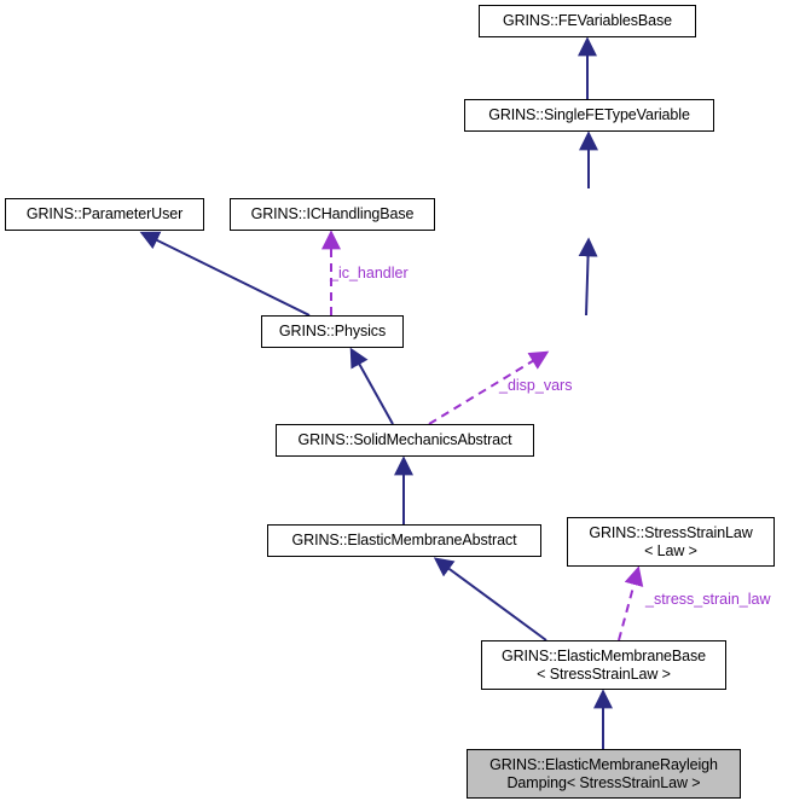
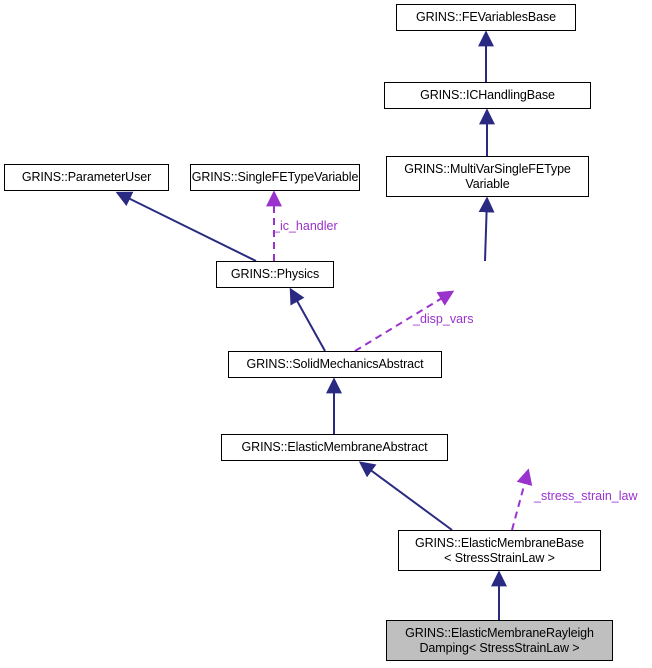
  GRINS::FEVariablesBase
- GRINS::SingleFETypeVariable
+ GRINS::ICHandlingBase
+ GRINS::MultiVarSingleFEType
+ Variable
  GRINS::ParameterUser
- GRINS::ICHandlingBase
+ GRINS::SingleFETypeVariable
  GRINS::Physics
  GRINS::SolidMechanicsAbstract
  GRINS::ElasticMembraneAbstract
- GRINS::StressStrainLaw
- < Law >
  GRINS::ElasticMembraneBase
  < StressStrainLaw >
  GRINS::ElasticMembraneRayleigh
  Damping< StressStrainLaw >
  _ic_handler
  _disp_vars
  _stress_strain_law
